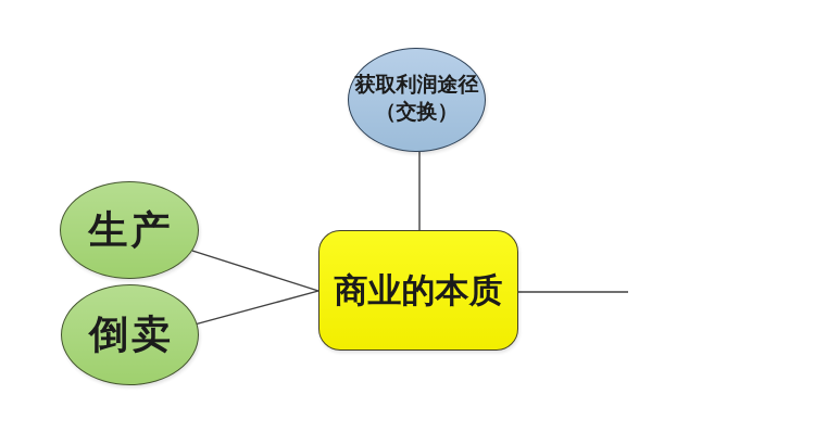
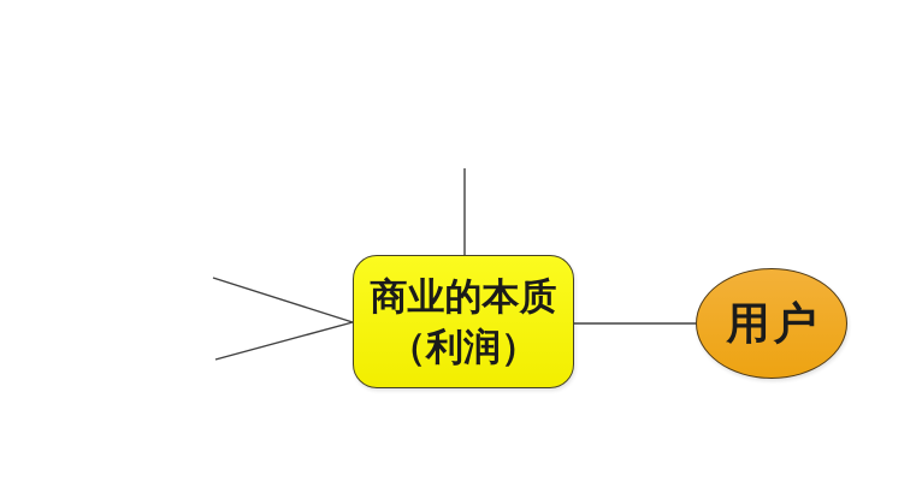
- 获取利润途径
- （交换）
- 生产
- 倒卖
  商业的本质
+ （利润）
+ 用户
